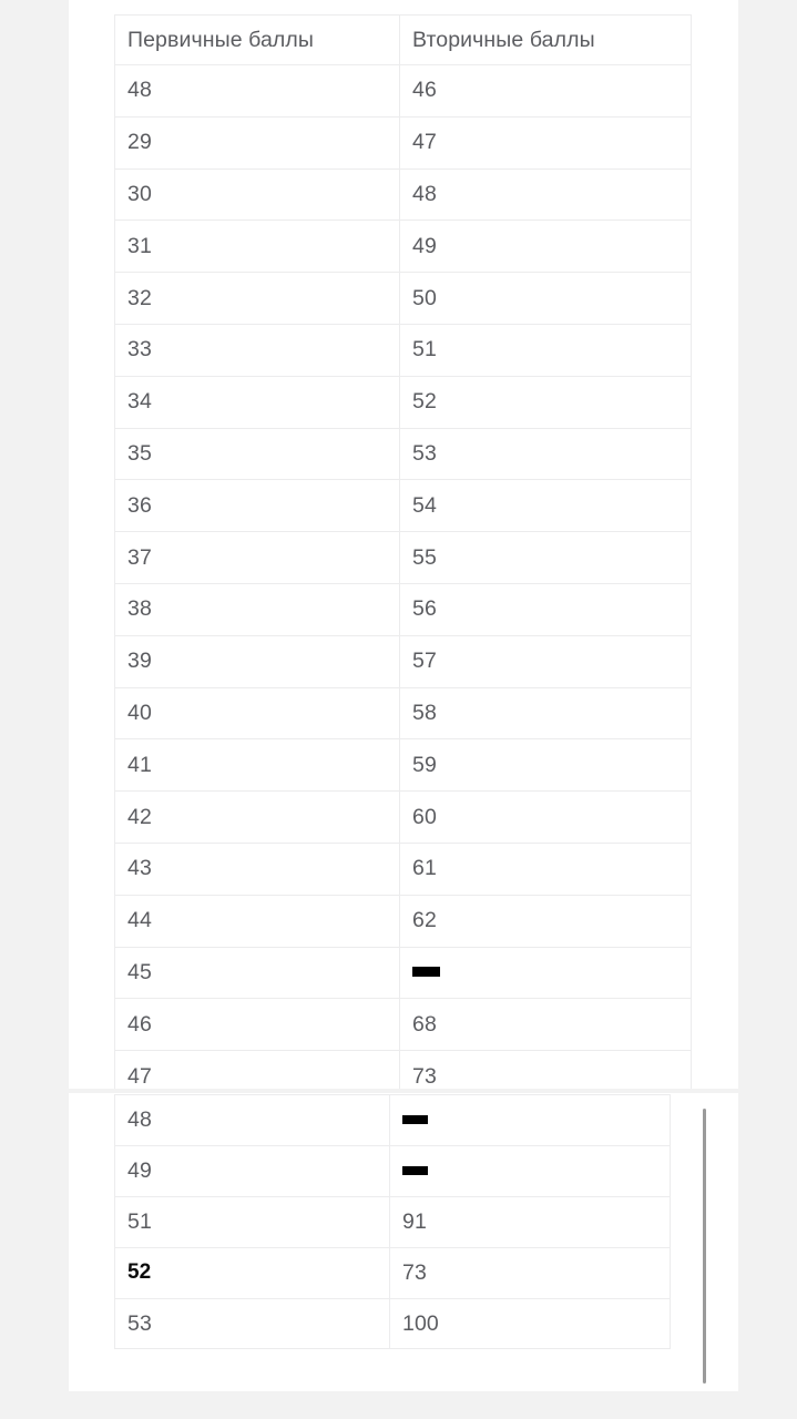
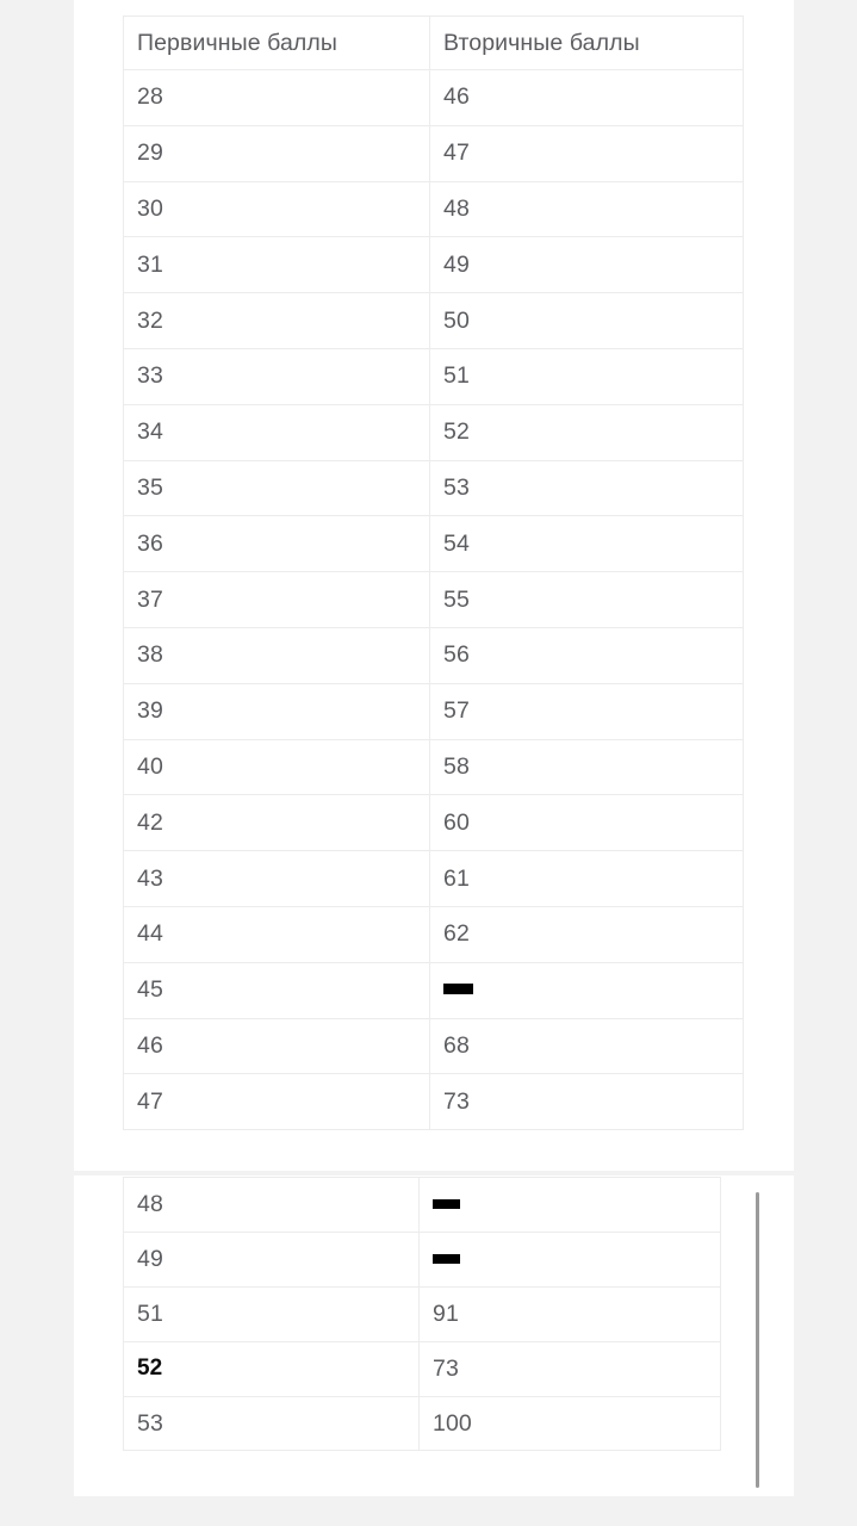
  Первичные баллы	Вторичные баллы
- 48	46
+ 28	46
  29	47
  30	48
  31	49
  32	50
  33	51
  34	52
  35	53
  36	54
  37	55
  38	56
  39	57
  40	58
- 41	59
  42	60
  43	61
  44	62
  45
  46	68
  47	73
  48
  49
  51	91
  52	73
  53	100
